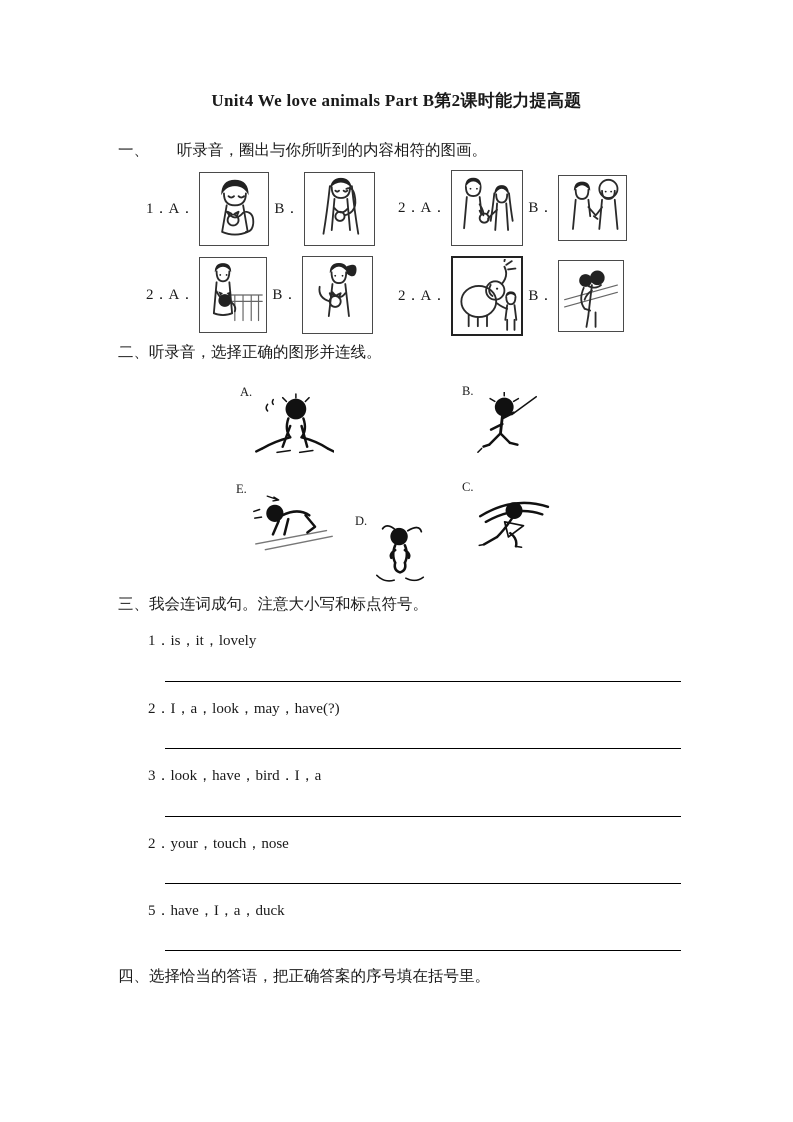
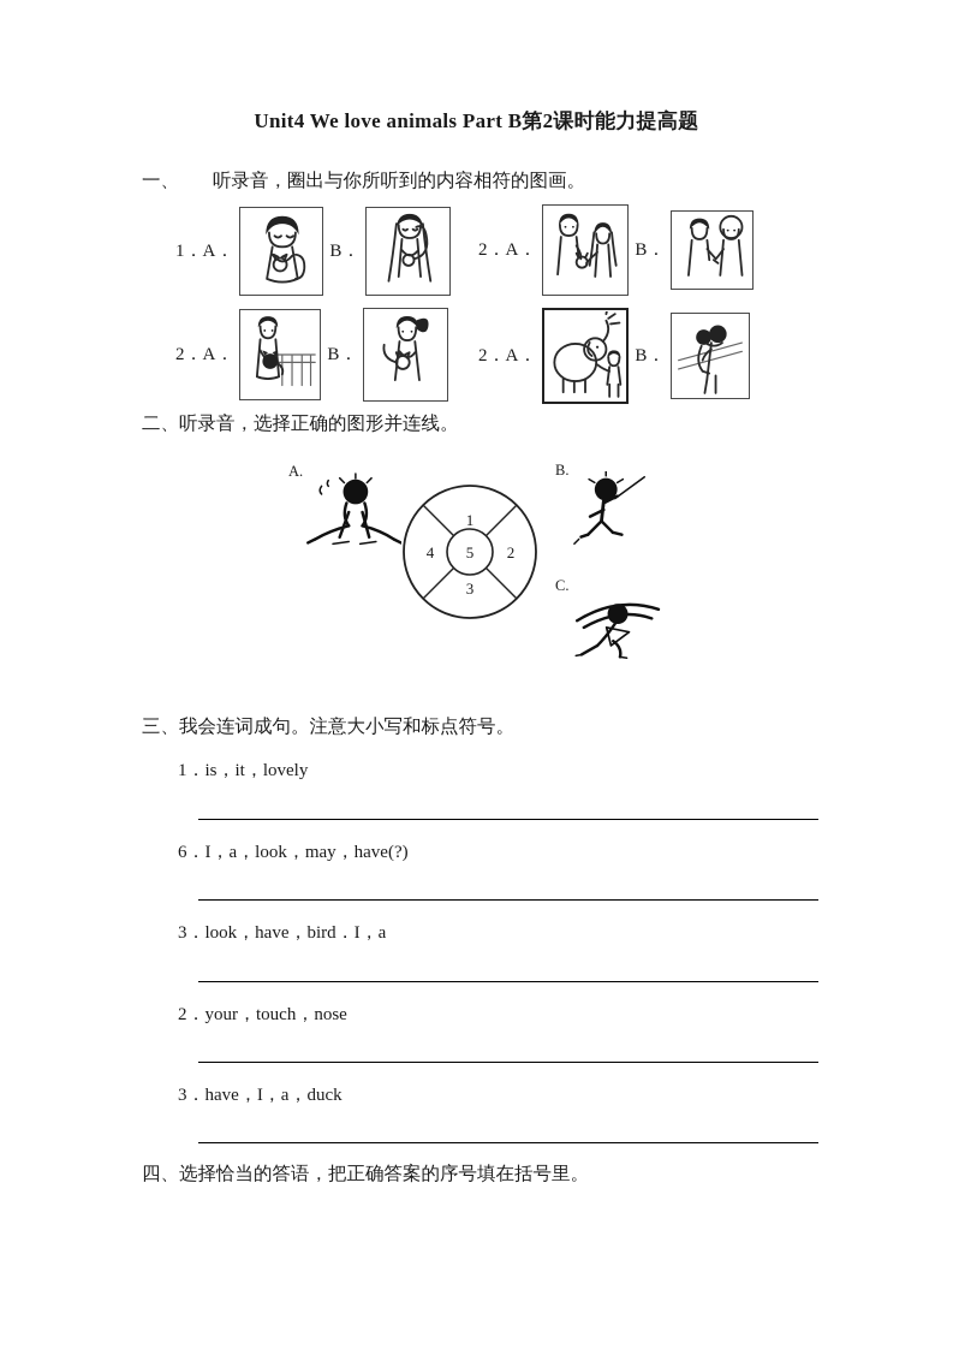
  Unit4 We love animals Part B第2课时能力提高题
  一、 听录音，圈出与你所听到的内容相符的图画。
  1．A．
  B．
  2．A．
  B．
  2．A．
  B．
  2．A．
  B．
  二、听录音，选择正确的图形并连线。
+ 1
+ 2
+ 3
+ 4
+ 5
  A.
  B.
  C.
- D.
- E.
  三、我会连词成句。注意大小写和标点符号。
  1．is，it，lovely
- 2．I，a，look，may，have(?)
+ 6．I，a，look，may，have(?)
  3．look，have，bird．I，a
  2．your，touch，nose
- 5．have，I，a，duck
+ 3．have，I，a，duck
  四、选择恰当的答语，把正确答案的序号填在括号里。
